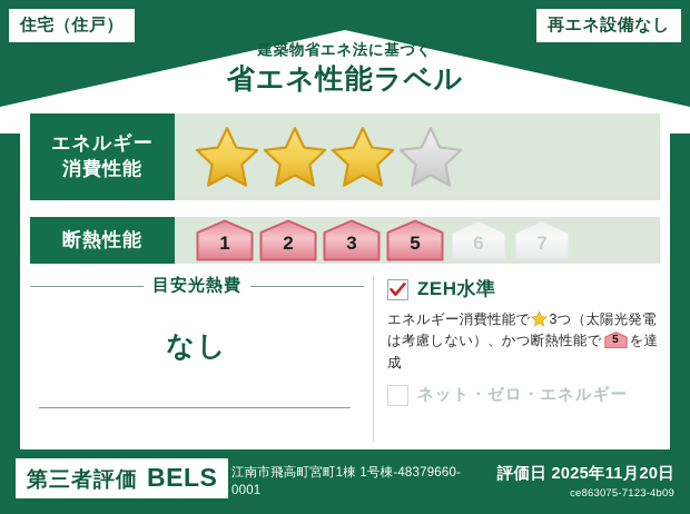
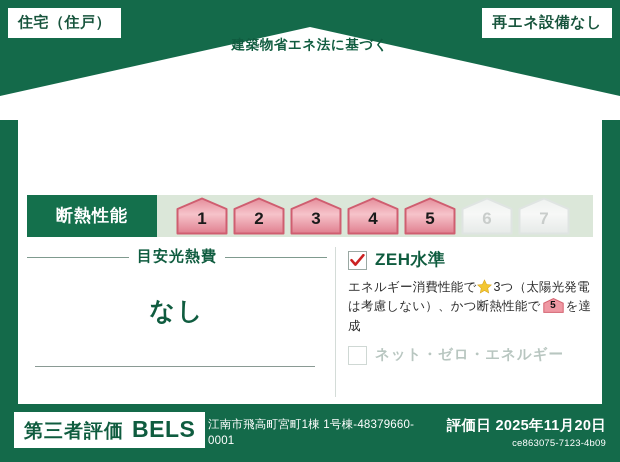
  住宅（住戸）
  再エネ設備なし
  建築物省エネ法に基づく
- 省エネ性能ラベル
- エネルギー
- 消費性能
  断熱性能
  1
  2
  3
+ 4
  5
  6
  7
  目安光熱費
  なし
  ZEH水準
  エネルギー消費性能で 3つ（太陽光発電
  は考慮しない）、かつ断熱性能で
  5
  を達成
  ネット・ゼロ・エネルギー
  第三者評価
  BELS
  江南市飛高町宮町1棟 1号棟-48379660-0001
  評価日 2025年11月20日
  ce863075-7123-4b09
